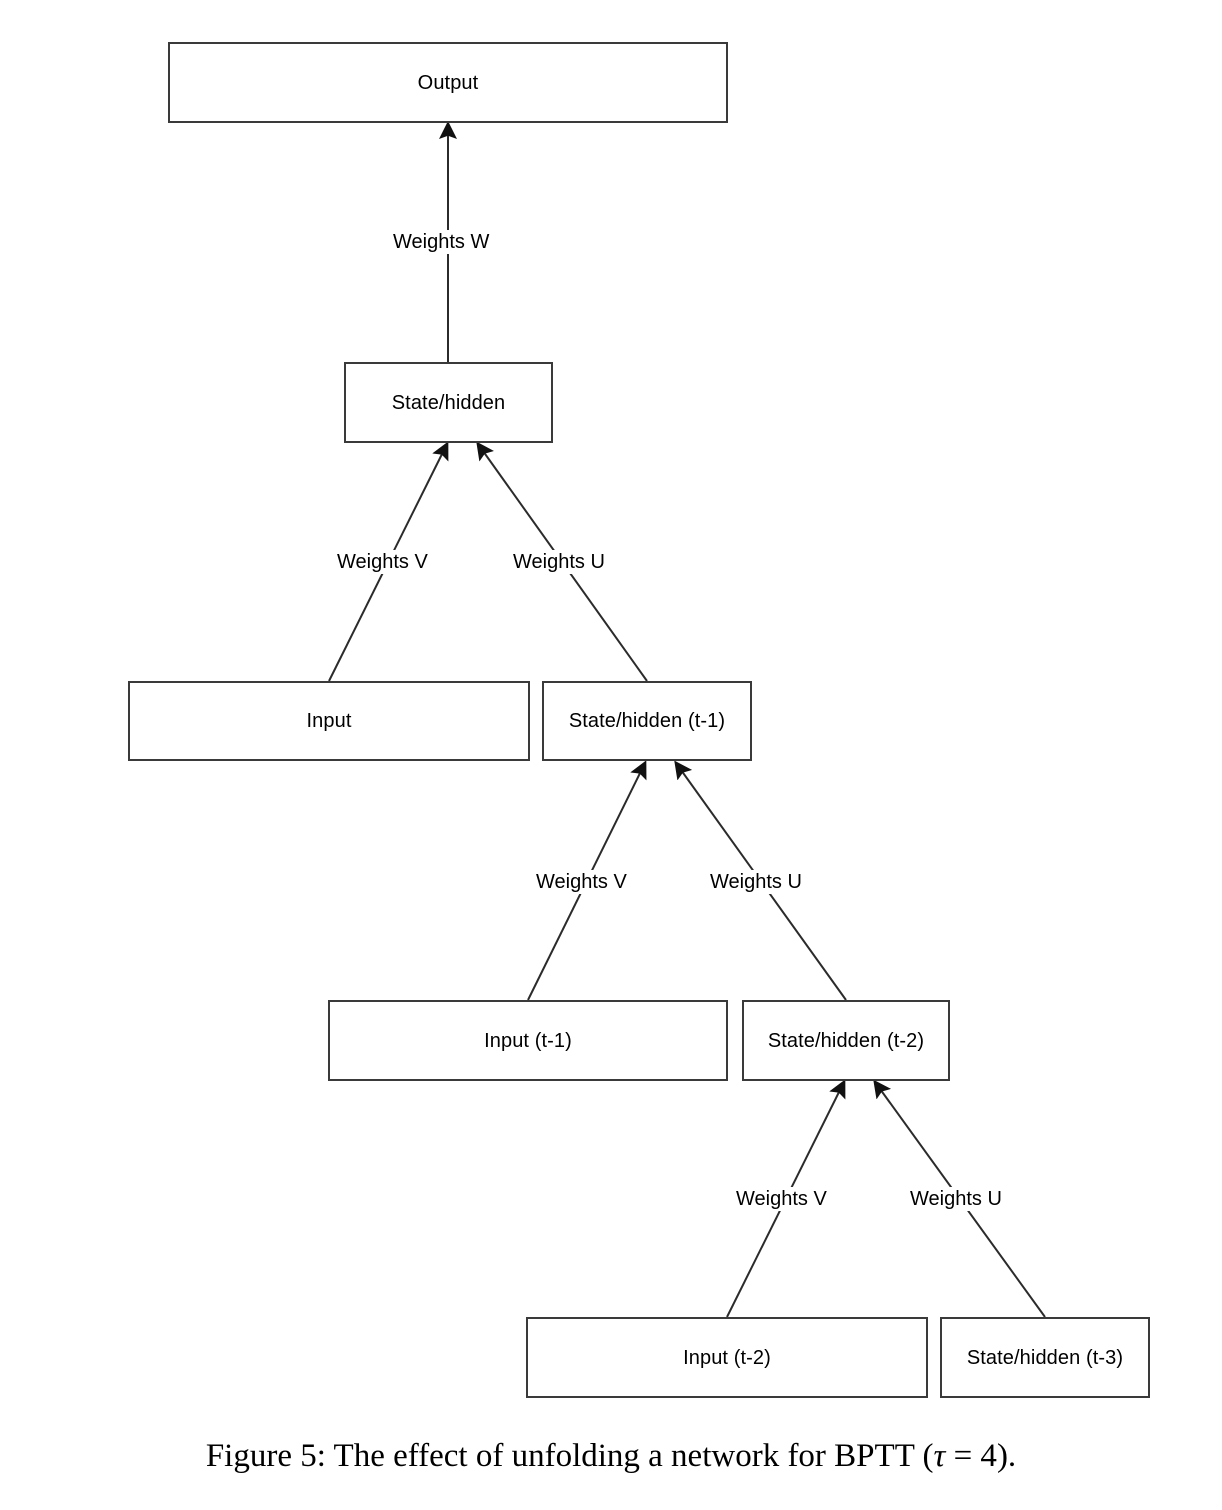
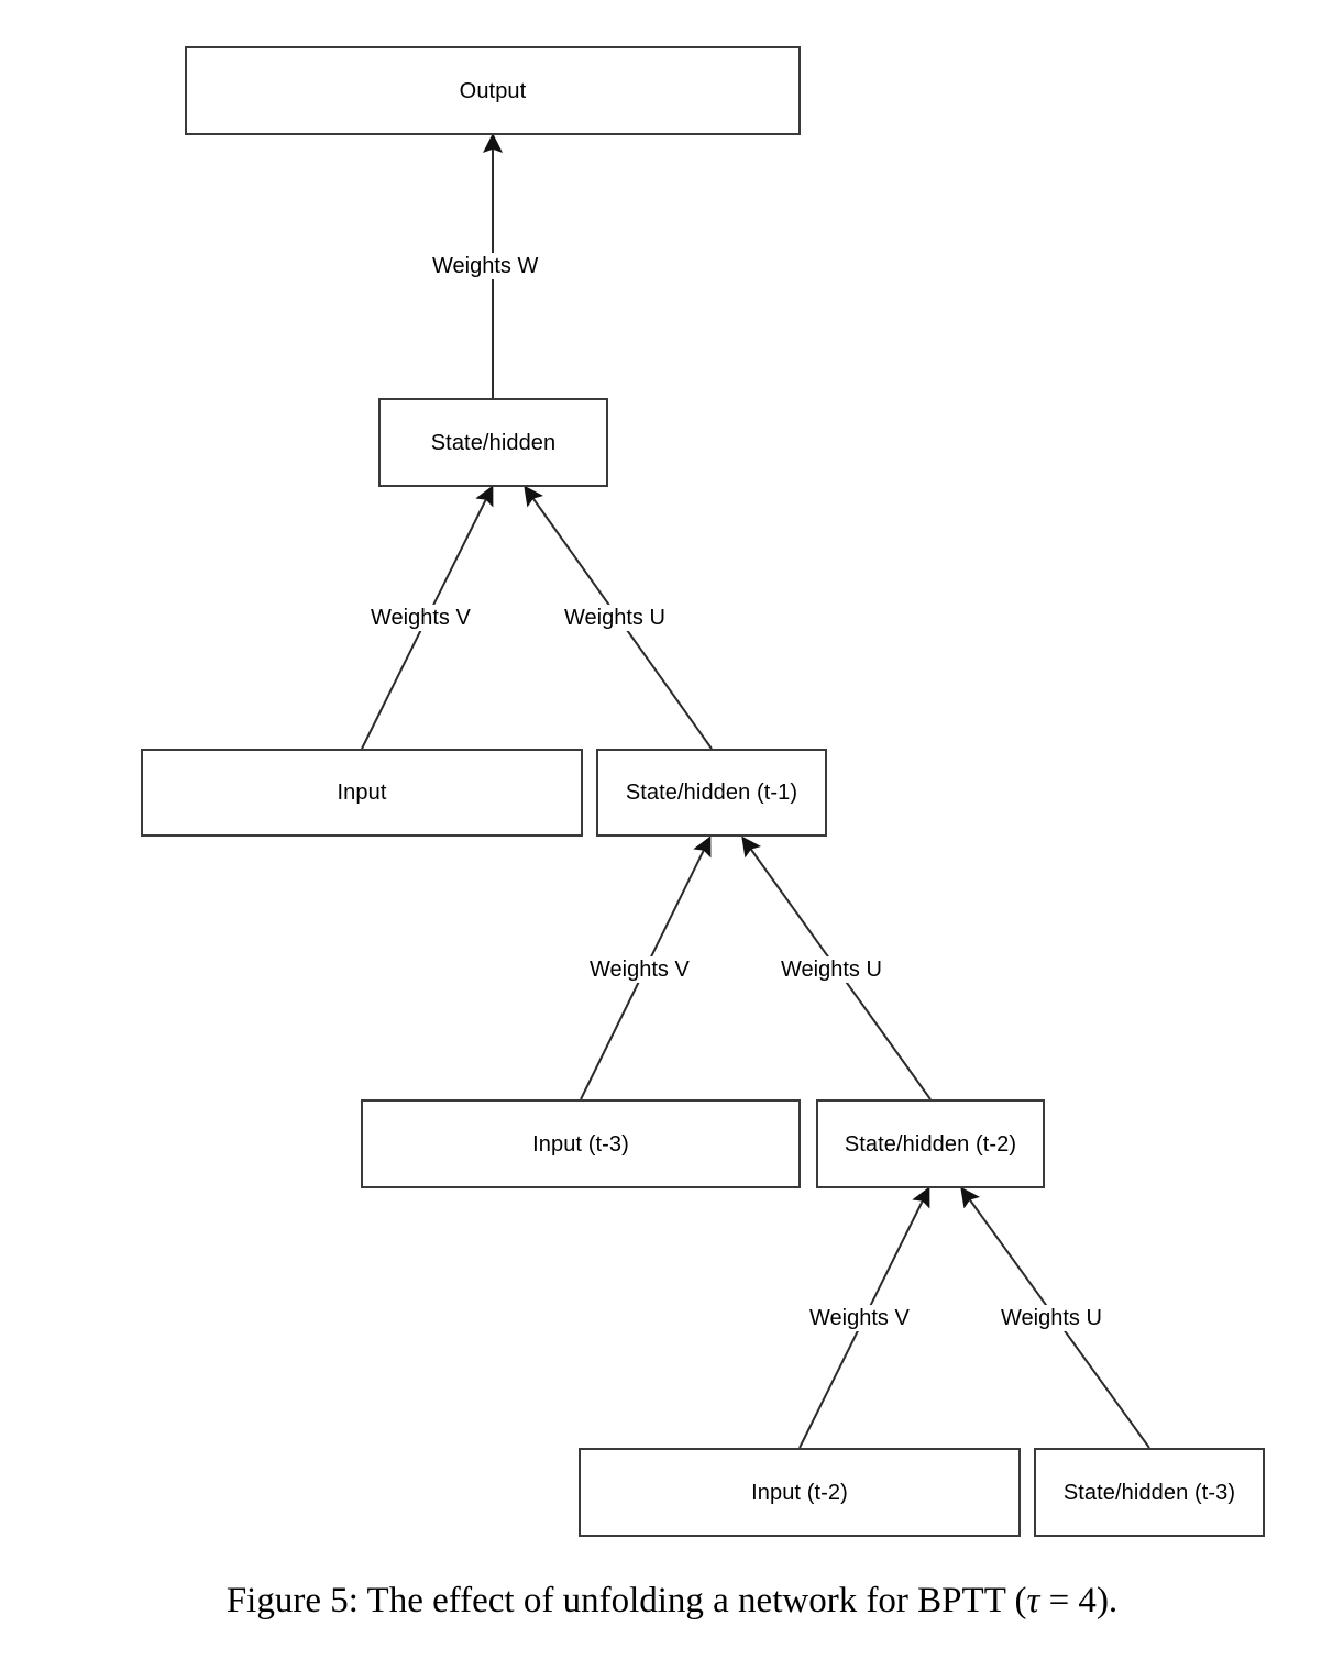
  Output
  State/hidden
  Input
  State/hidden (t-1)
- Input (t-1)
+ Input (t-3)
  State/hidden (t-2)
  Input (t-2)
  State/hidden (t-3)
  Weights W
  Weights V
  Weights U
  Weights V
  Weights U
  Weights V
  Weights U
  Figure 5: The effect of unfolding a network for BPTT (τ = 4).
